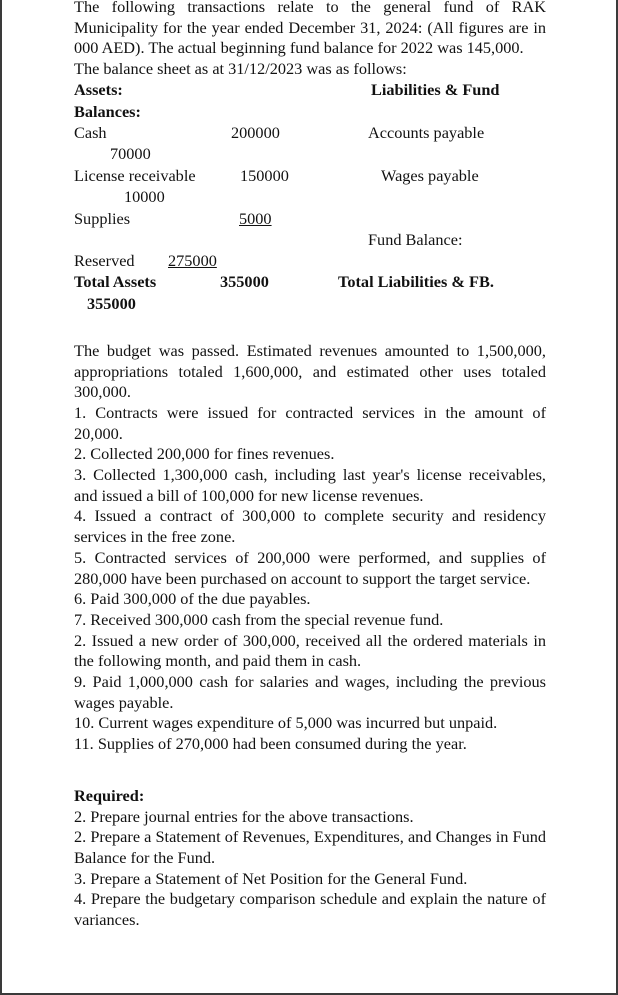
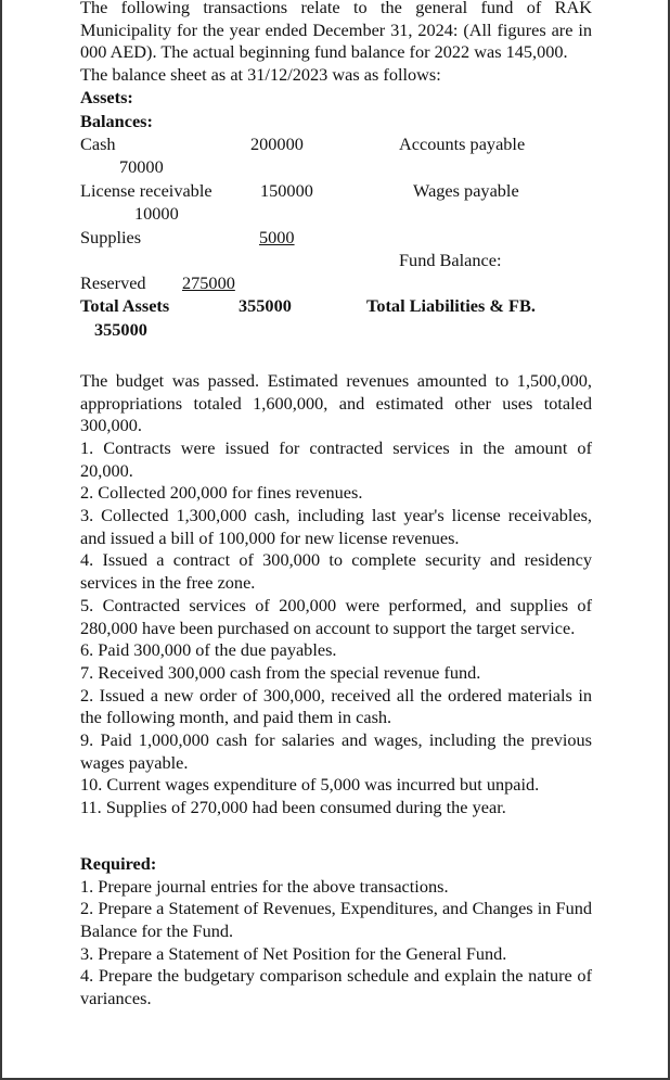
  The following transactions relate to the general fund of RAK Municipality for the year ended December 31, 2024: (All figures are in 000 AED). The actual beginning fund balance for 2022 was 145,000.
  The balance sheet as at 31/12/2023 was as follows:
  Assets:
- Liabilities & Fund
  Balances:
  Cash
  200000
  Accounts payable
  70000
  License receivable
  150000
  Wages payable
  10000
  Supplies
  5000
  Fund Balance:
  Reserved
  275000
  Total Assets
  355000
  Total Liabilities & FB.
  355000
  The budget was passed. Estimated revenues amounted to 1,500,000, appropriations totaled 1,600,000, and estimated other uses totaled 300,000.
  1. Contracts were issued for contracted services in the amount of 20,000.
  2. Collected 200,000 for fines revenues.
  3. Collected 1,300,000 cash, including last year's license receivables, and issued a bill of 100,000 for new license revenues.
  4. Issued a contract of 300,000 to complete security and residency services in the free zone.
  5. Contracted services of 200,000 were performed, and supplies of 280,000 have been purchased on account to support the target service.
  6. Paid 300,000 of the due payables.
  7. Received 300,000 cash from the special revenue fund.
  2. Issued a new order of 300,000, received all the ordered materials in the following month, and paid them in cash.
  9. Paid 1,000,000 cash for salaries and wages, including the previous wages payable.
  10. Current wages expenditure of 5,000 was incurred but unpaid.
  11. Supplies of 270,000 had been consumed during the year.
  Required:
- 2. Prepare journal entries for the above transactions.
+ 1. Prepare journal entries for the above transactions.
  2. Prepare a Statement of Revenues, Expenditures, and Changes in Fund Balance for the Fund.
  3. Prepare a Statement of Net Position for the General Fund.
  4. Prepare the budgetary comparison schedule and explain the nature of variances.
